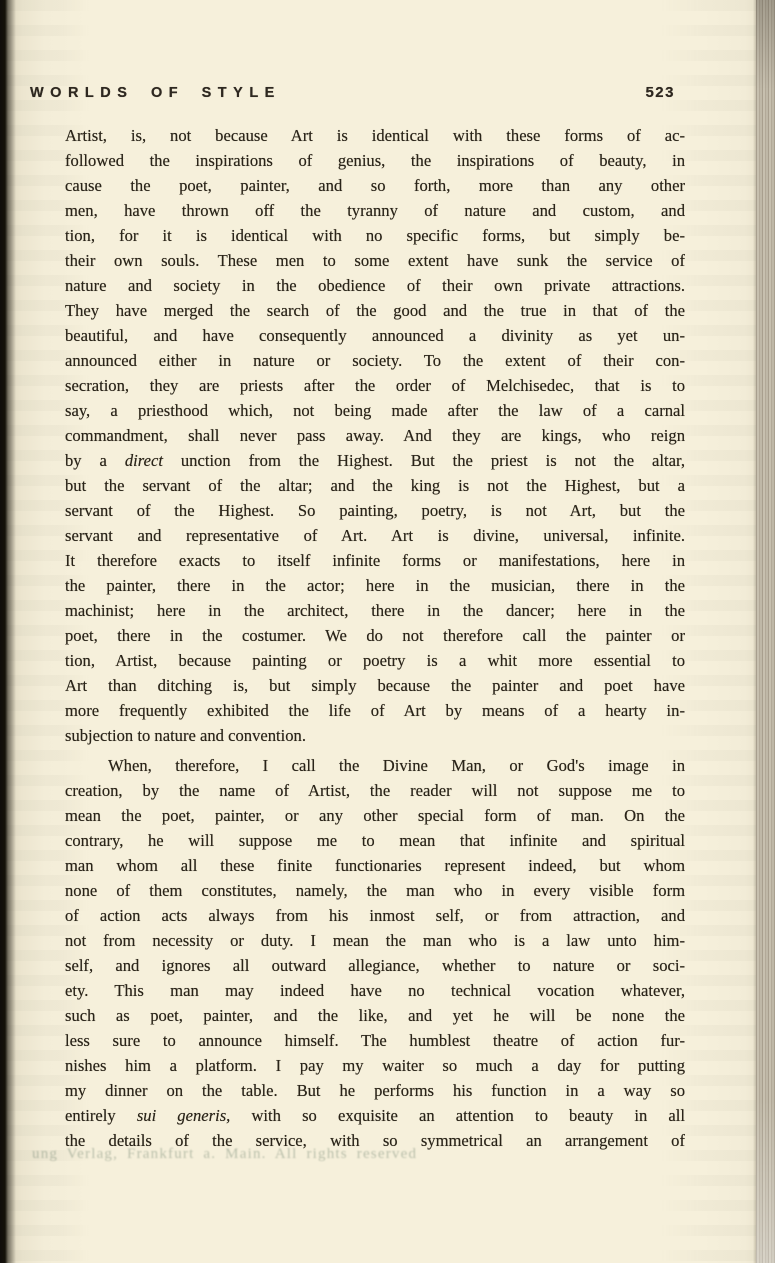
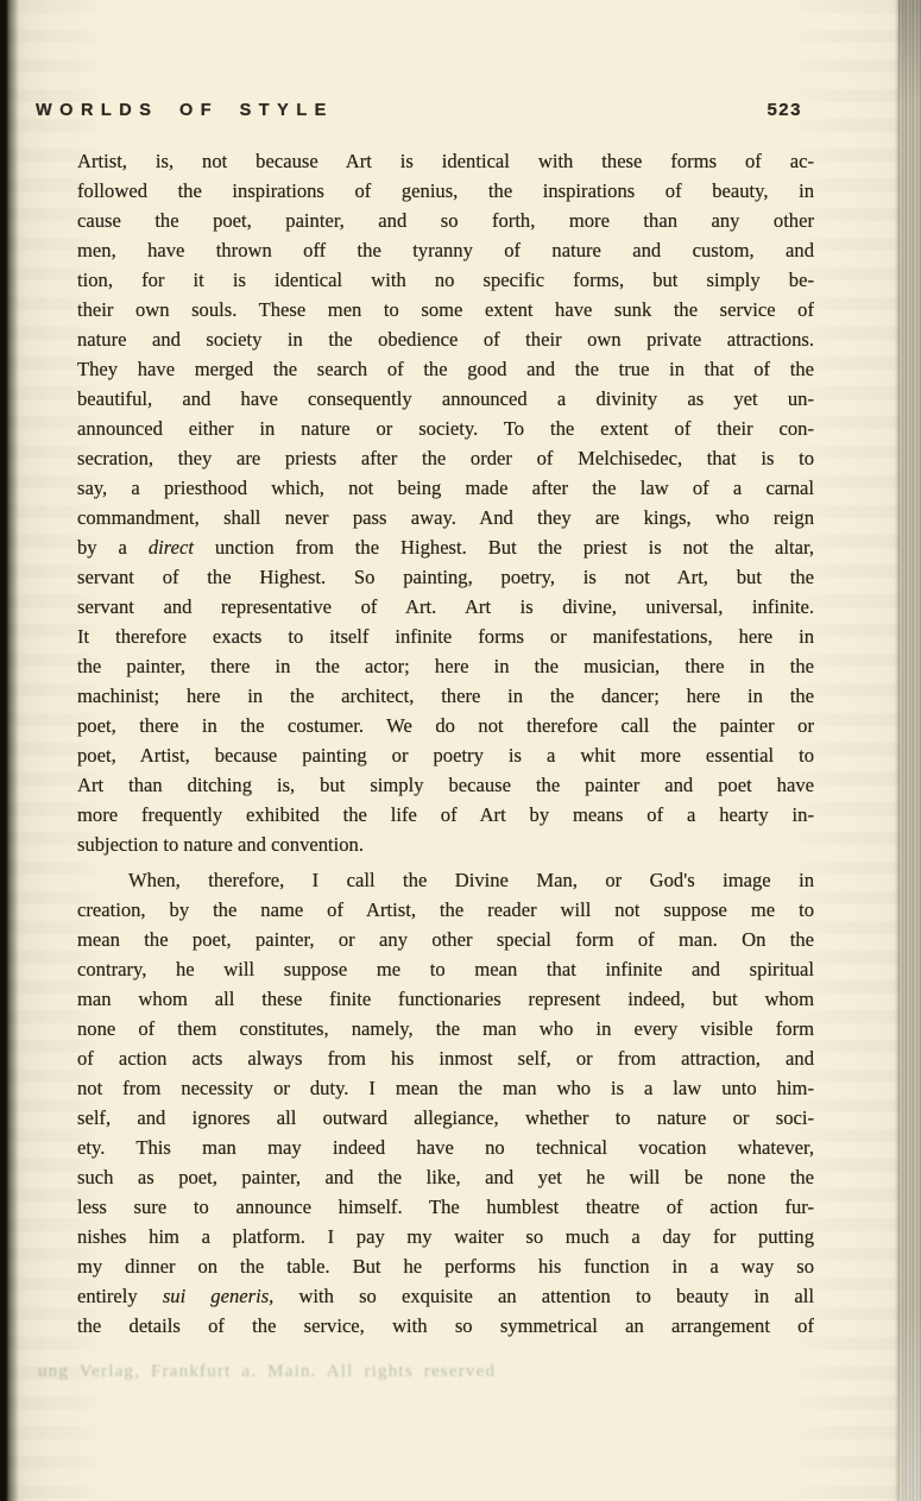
  WORLDS OF STYLE
  523
  Artist, is, not because Art is identical with these forms of ac-
  followed the inspirations of genius, the inspirations of beauty, in
  cause the poet, painter, and so forth, more than any other
  men, have thrown off the tyranny of nature and custom, and
  tion, for it is identical with no specific forms, but simply be-
  their own souls. These men to some extent have sunk the service of
  nature and society in the obedience of their own private attractions.
  They have merged the search of the good and the true in that of the
  beautiful, and have consequently announced a divinity as yet un-
  announced either in nature or society. To the extent of their con-
  secration, they are priests after the order of Melchisedec, that is to
  say, a priesthood which, not being made after the law of a carnal
  commandment, shall never pass away. And they are kings, who reign
  by a direct unction from the Highest. But the priest is not the altar,
- but the servant of the altar; and the king is not the Highest, but a
  servant of the Highest. So painting, poetry, is not Art, but the
  servant and representative of Art. Art is divine, universal, infinite.
  It therefore exacts to itself infinite forms or manifestations, here in
  the painter, there in the actor; here in the musician, there in the
  machinist; here in the architect, there in the dancer; here in the
  poet, there in the costumer. We do not therefore call the painter or
- tion, Artist, because painting or poetry is a whit more essential to
+ poet, Artist, because painting or poetry is a whit more essential to
  Art than ditching is, but simply because the painter and poet have
  more frequently exhibited the life of Art by means of a hearty in-
  subjection to nature and convention.
  When, therefore, I call the Divine Man, or God's image in
  creation, by the name of Artist, the reader will not suppose me to
  mean the poet, painter, or any other special form of man. On the
  contrary, he will suppose me to mean that infinite and spiritual
  man whom all these finite functionaries represent indeed, but whom
  none of them constitutes, namely, the man who in every visible form
  of action acts always from his inmost self, or from attraction, and
  not from necessity or duty. I mean the man who is a law unto him-
  self, and ignores all outward allegiance, whether to nature or soci-
  ety. This man may indeed have no technical vocation whatever,
  such as poet, painter, and the like, and yet he will be none the
  less sure to announce himself. The humblest theatre of action fur-
  nishes him a platform. I pay my waiter so much a day for putting
  my dinner on the table. But he performs his function in a way so
  entirely sui generis, with so exquisite an attention to beauty in all
  the details of the service, with so symmetrical an arrangement of
  ung Verlag, Frankfurt a. Main. All rights reserved
